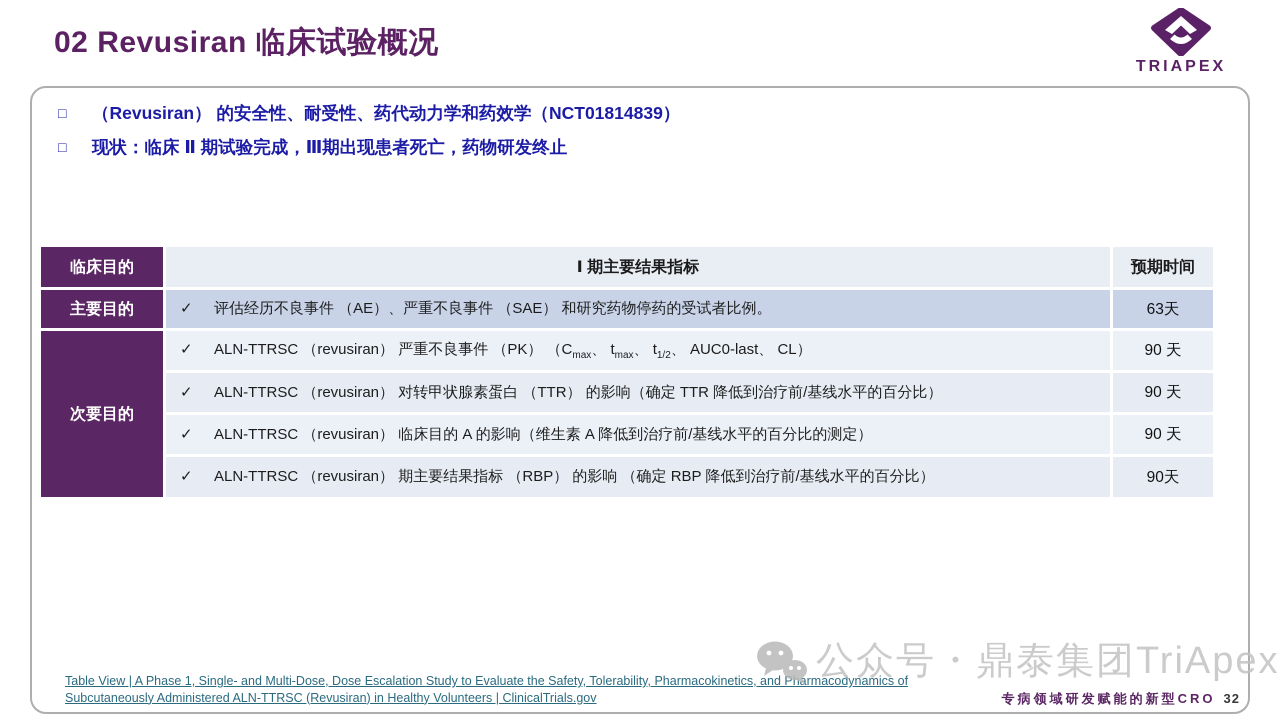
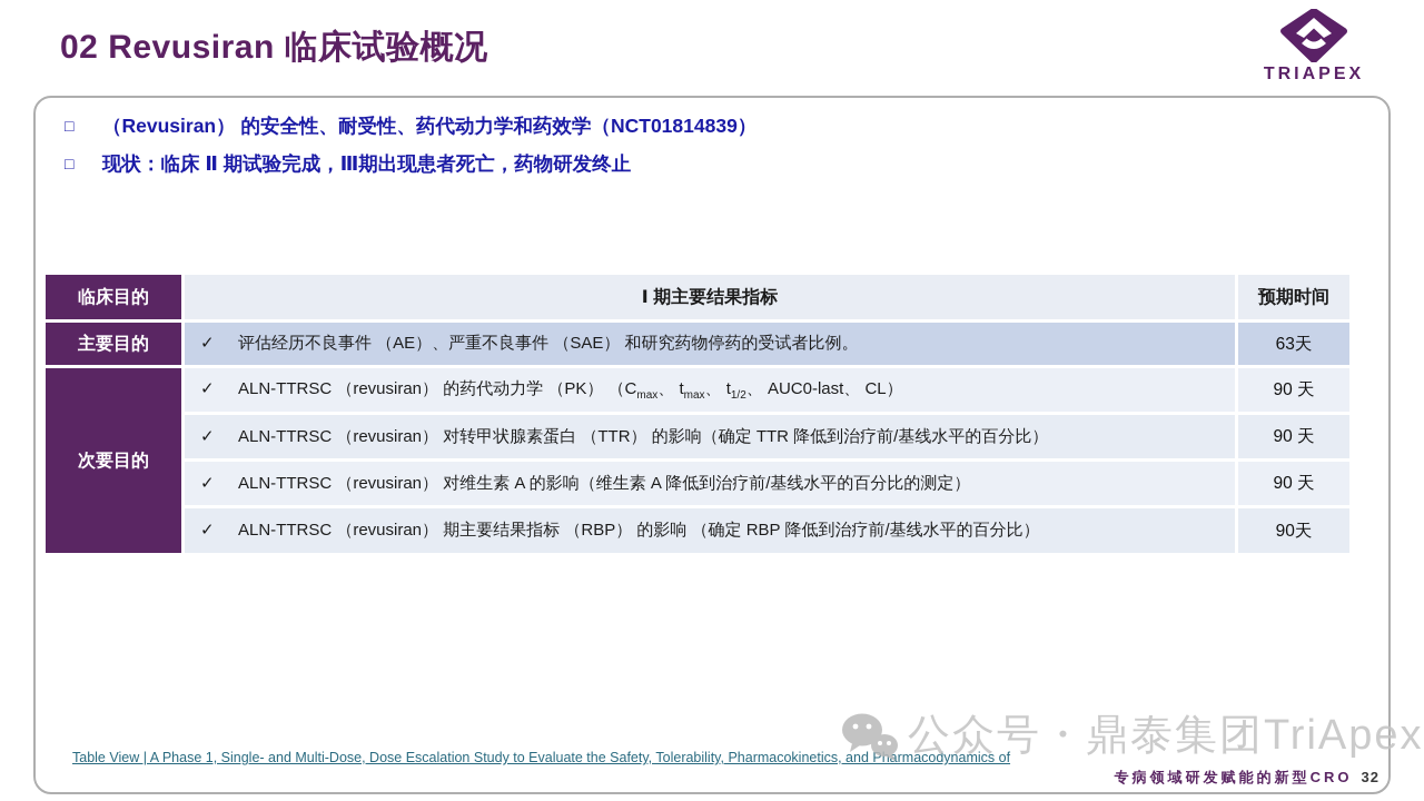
  02 Revusiran 临床试验概况
  TRIAPEX
  □
  （Revusiran） 的安全性、耐受性、药代动力学和药效学（NCT01814839）
  □
  现状：临床 Ⅱ 期试验完成，Ⅲ期出现患者死亡，药物研发终止
  临床目的	Ⅰ 期主要结果指标	预期时间
  主要目的	✓ 评估经历不良事件 （AE）、严重不良事件 （SAE） 和研究药物停药的受试者比例。	63天
- 次要目的	✓ ALN-TTRSC （revusiran） 严重不良事件 （PK） （Cmax、 tmax、 t1/2、 AUC0-last、 CL）	90 天
+ 次要目的	✓ ALN-TTRSC （revusiran） 的药代动力学 （PK） （Cmax、 tmax、 t1/2、 AUC0-last、 CL）	90 天
  ✓ ALN-TTRSC （revusiran） 对转甲状腺素蛋白 （TTR） 的影响（确定 TTR 降低到治疗前/基线水平的百分比）	90 天
- ✓ ALN-TTRSC （revusiran） 临床目的 A 的影响（维生素 A 降低到治疗前/基线水平的百分比的测定）	90 天
+ ✓ ALN-TTRSC （revusiran） 对维生素 A 的影响（维生素 A 降低到治疗前/基线水平的百分比的测定）	90 天
  ✓ ALN-TTRSC （revusiran） 期主要结果指标 （RBP） 的影响 （确定 RBP 降低到治疗前/基线水平的百分比）	90天
  Table View | A Phase 1, Single- and Multi-Dose, Dose Escalation Study to Evaluate the Safety, Tolerability, Pharmacokinetics, and Pharmacodynamics of
- Subcutaneously Administered ALN-TTRSC (Revusiran) in Healthy Volunteers | ClinicalTrials.gov
  公众号・鼎泰集团TriApex
  专病领域研发赋能的新型CRO 32
